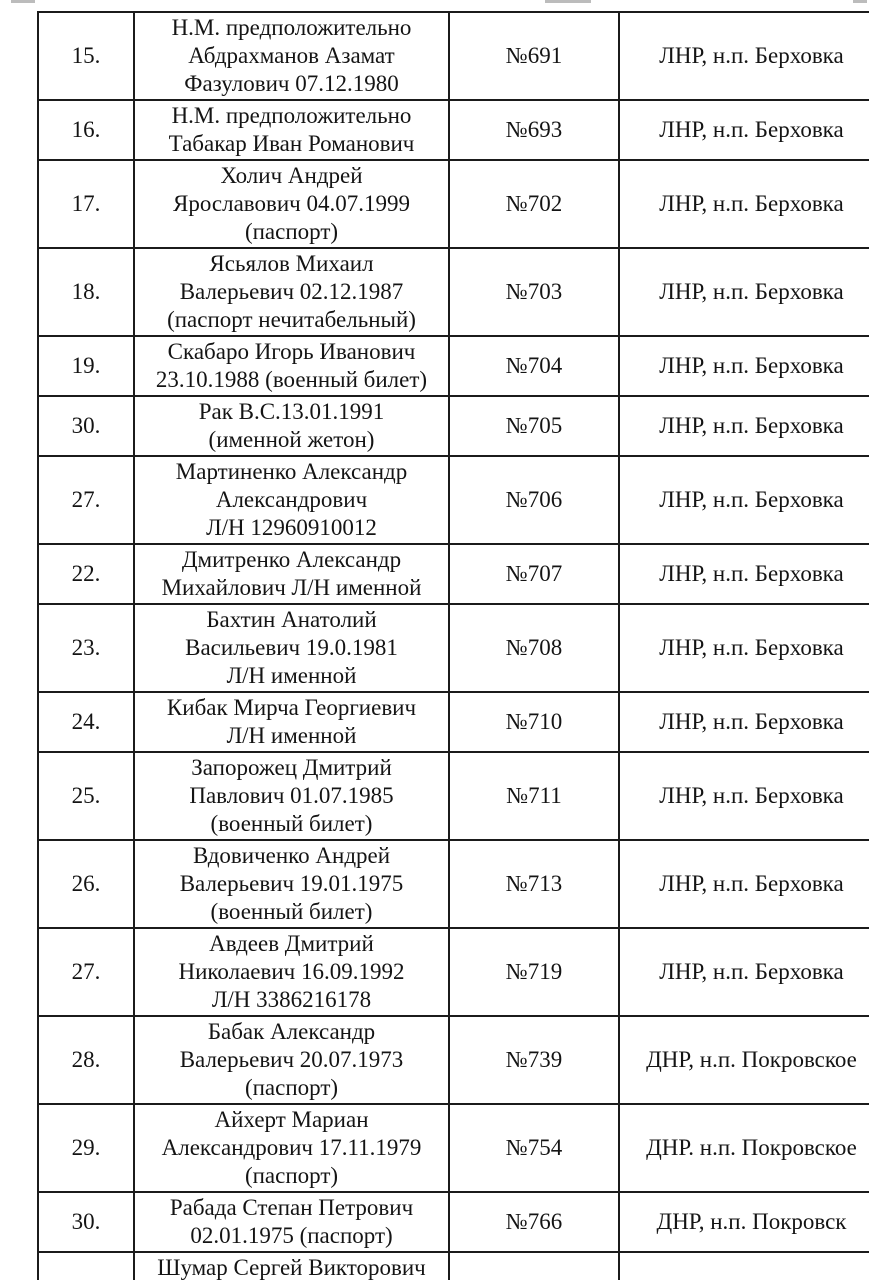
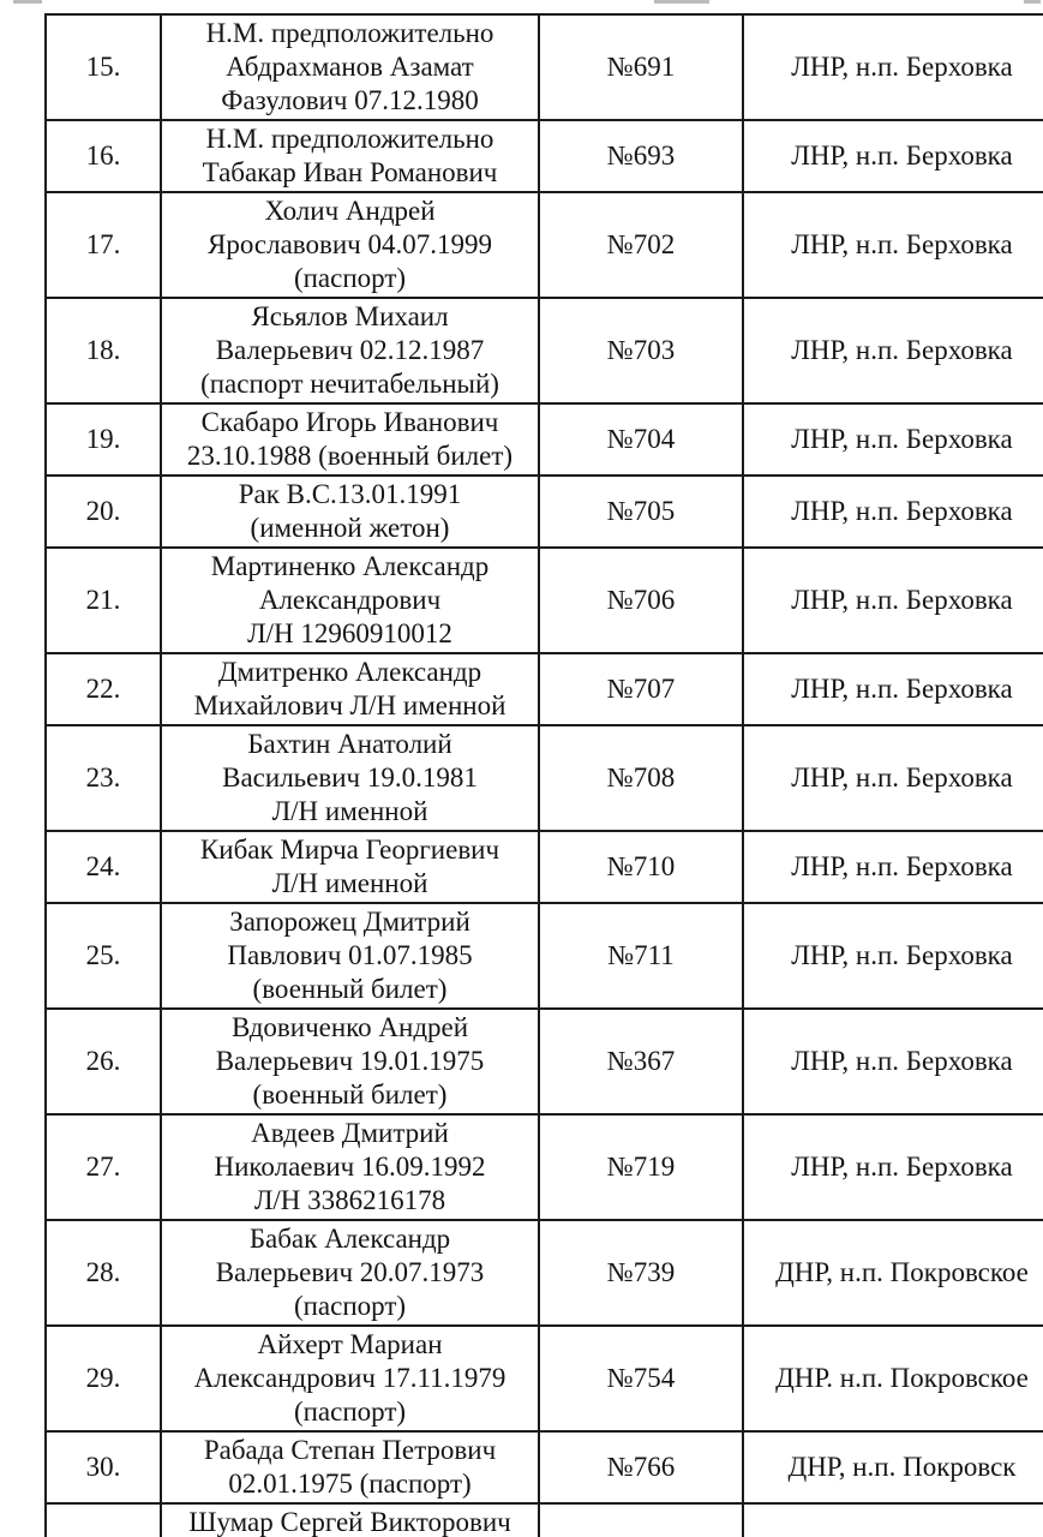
  15.	Н.М. предположительно Абдрахманов Азамат Фазулович 07.12.1980	№691	ЛНР, н.п. Берховка
  16.	Н.М. предположительно Табакар Иван Романович	№693	ЛНР, н.п. Берховка
  17.	Холич Андрей Ярославович 04.07.1999 (паспорт)	№702	ЛНР, н.п. Берховка
  18.	Ясьялов Михаил Валерьевич 02.12.1987 (паспорт нечитабельный)	№703	ЛНР, н.п. Берховка
  19.	Скабаро Игорь Иванович 23.10.1988 (военный билет)	№704	ЛНР, н.п. Берховка
- 30.	Рак В.С.13.01.1991 (именной жетон)	№705	ЛНР, н.п. Берховка
+ 20.	Рак В.С.13.01.1991 (именной жетон)	№705	ЛНР, н.п. Берховка
- 27.	Мартиненко Александр Александрович Л/Н 12960910012	№706	ЛНР, н.п. Берховка
+ 21.	Мартиненко Александр Александрович Л/Н 12960910012	№706	ЛНР, н.п. Берховка
  22.	Дмитренко Александр Михайлович Л/Н именной	№707	ЛНР, н.п. Берховка
  23.	Бахтин Анатолий Васильевич 19.0.1981 Л/Н именной	№708	ЛНР, н.п. Берховка
  24.	Кибак Мирча Георгиевич Л/Н именной	№710	ЛНР, н.п. Берховка
  25.	Запорожец Дмитрий Павлович 01.07.1985 (военный билет)	№711	ЛНР, н.п. Берховка
- 26.	Вдовиченко Андрей Валерьевич 19.01.1975 (военный билет)	№713	ЛНР, н.п. Берховка
+ 26.	Вдовиченко Андрей Валерьевич 19.01.1975 (военный билет)	№367	ЛНР, н.п. Берховка
  27.	Авдеев Дмитрий Николаевич 16.09.1992 Л/Н 3386216178	№719	ЛНР, н.п. Берховка
  28.	Бабак Александр Валерьевич 20.07.1973 (паспорт)	№739	ДНР, н.п. Покровское
  29.	Айхерт Мариан Александрович 17.11.1979 (паспорт)	№754	ДНР. н.п. Покровское
  30.	Рабада Степан Петрович 02.01.1975 (паспорт)	№766	ДНР, н.п. Покровск
